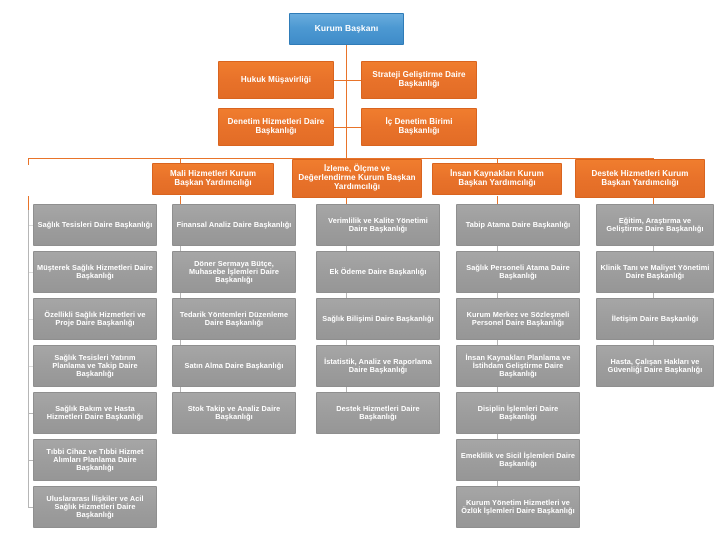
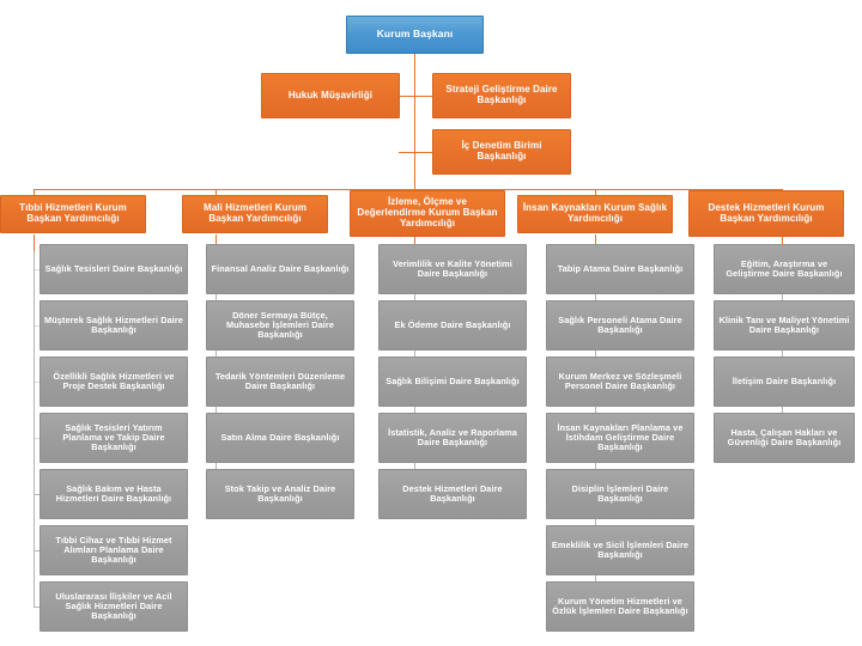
  Kurum Başkanı
  Hukuk Müşavirliği
  Strateji Geliştirme Daire Başkanlığı
- Denetim Hizmetleri Daire Başkanlığı
  İç Denetim Birimi Başkanlığı
+ Tıbbi Hizmetleri Kurum Başkan Yardımcılığı
  Mali Hizmetleri Kurum Başkan Yardımcılığı
  İzleme, Ölçme ve Değerlendirme Kurum Başkan Yardımcılığı
- İnsan Kaynakları Kurum Başkan Yardımcılığı
+ İnsan Kaynakları Kurum Sağlık Yardımcılığı
  Destek Hizmetleri Kurum Başkan Yardımcılığı
  Sağlık Tesisleri Daire Başkanlığı
  Müşterek Sağlık Hizmetleri Daire Başkanlığı
- Özellikli Sağlık Hizmetleri ve Proje Daire Başkanlığı
+ Özellikli Sağlık Hizmetleri ve Proje Destek Başkanlığı
  Sağlık Tesisleri Yatırım Planlama ve Takip Daire Başkanlığı
  Sağlık Bakım ve Hasta Hizmetleri Daire Başkanlığı
  Tıbbi Cihaz ve Tıbbi Hizmet Alımları Planlama Daire Başkanlığı
  Uluslararası İlişkiler ve Acil Sağlık Hizmetleri Daire Başkanlığı
  Finansal Analiz Daire Başkanlığı
  Döner Sermaya Bütçe, Muhasebe İşlemleri Daire Başkanlığı
  Tedarik Yöntemleri Düzenleme Daire Başkanlığı
  Satın Alma Daire Başkanlığı
  Stok Takip ve Analiz Daire Başkanlığı
  Verimlilik ve Kalite Yönetimi Daire Başkanlığı
  Ek Ödeme Daire Başkanlığı
  Sağlık Bilişimi Daire Başkanlığı
  İstatistik, Analiz ve Raporlama Daire Başkanlığı
  Destek Hizmetleri Daire Başkanlığı
  Tabip Atama Daire Başkanlığı
  Sağlık Personeli Atama Daire Başkanlığı
  Kurum Merkez ve Sözleşmeli Personel Daire Başkanlığı
  İnsan Kaynakları Planlama ve İstihdam Geliştirme Daire Başkanlığı
  Disiplin İşlemleri Daire Başkanlığı
  Emeklilik ve Sicil İşlemleri Daire Başkanlığı
  Kurum Yönetim Hizmetleri ve Özlük İşlemleri Daire Başkanlığı
  Eğitim, Araştırma ve Geliştirme Daire Başkanlığı
  Klinik Tanı ve Maliyet Yönetimi Daire Başkanlığı
  İletişim Daire Başkanlığı
  Hasta, Çalışan Hakları ve Güvenliği Daire Başkanlığı
